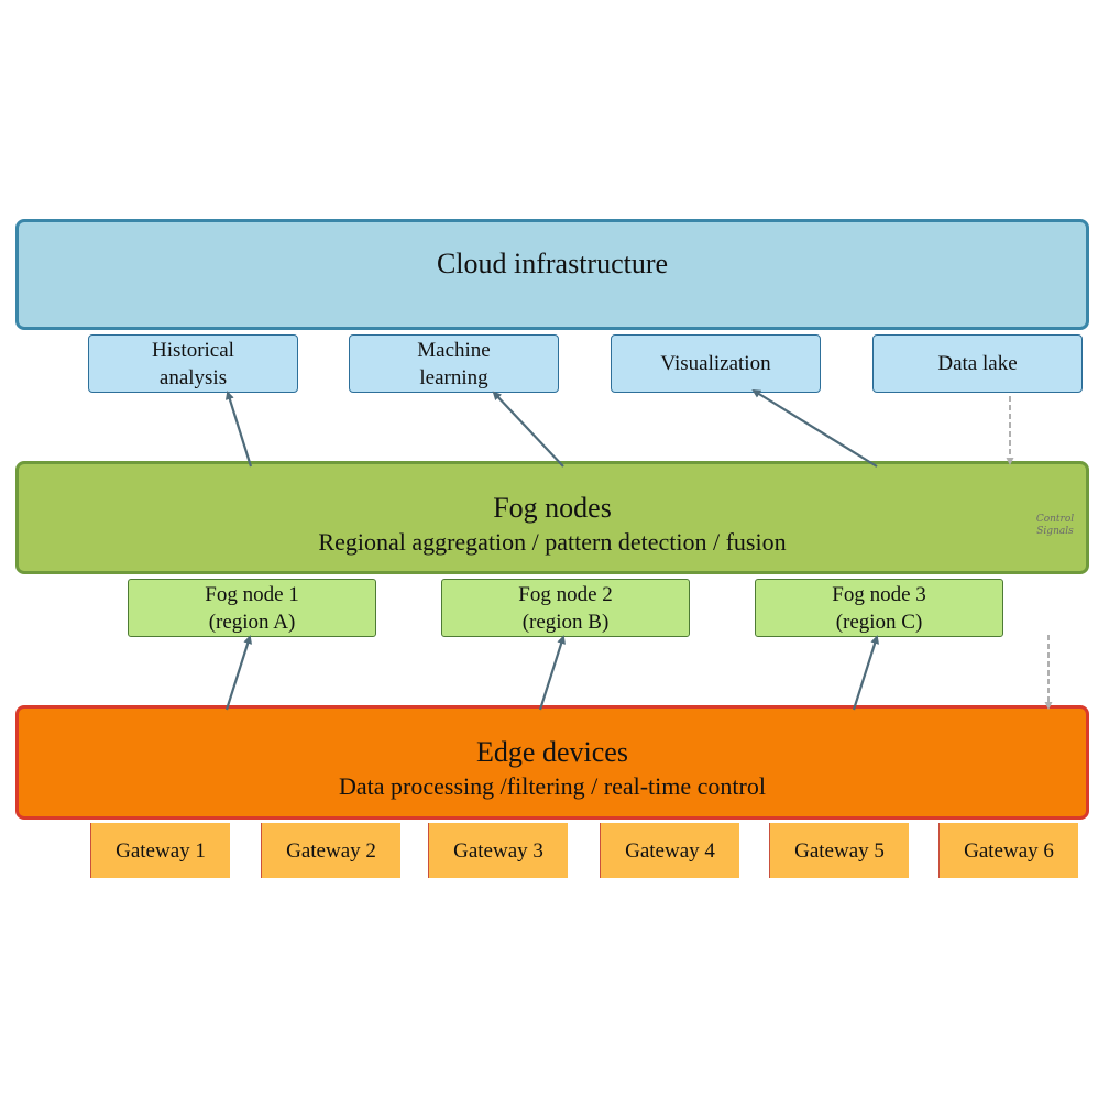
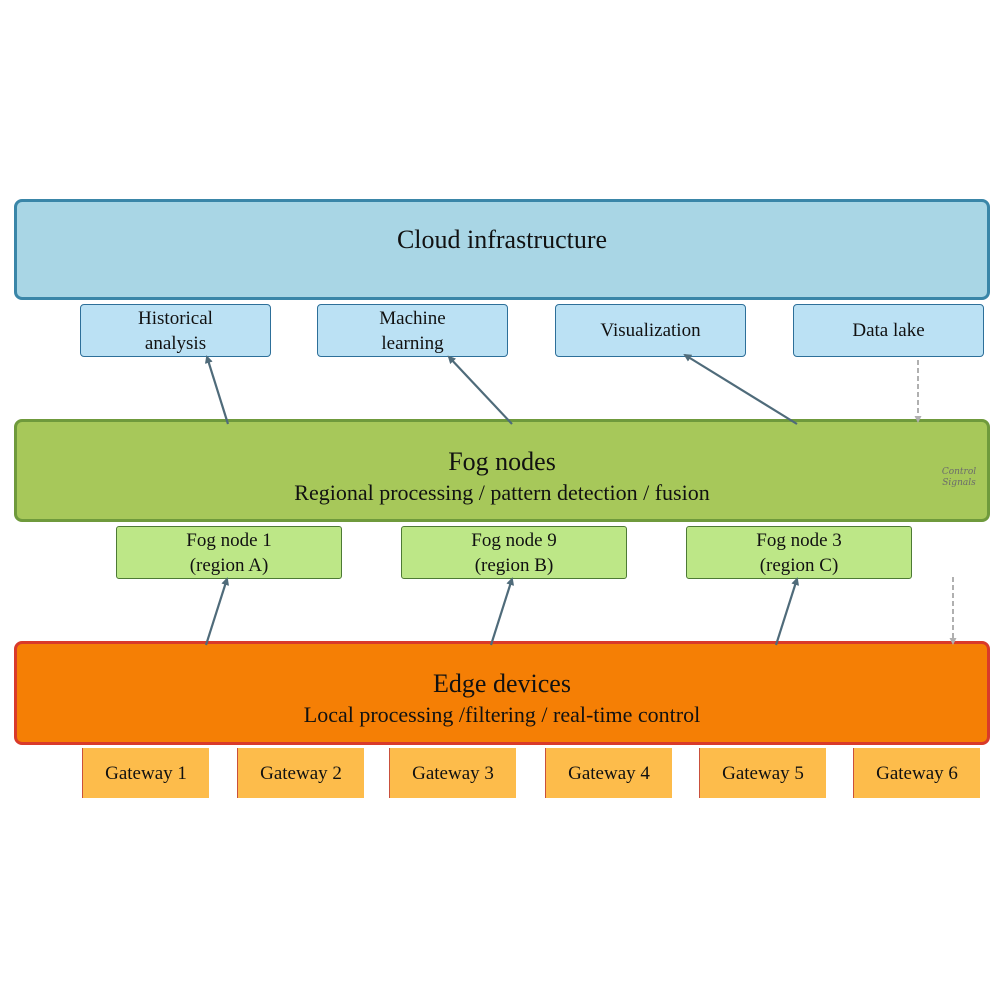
  Cloud infrastructure
  Historical
  analysis
  Machine
  learning
  Visualization
  Data lake
  Fog nodes
- Regional aggregation / pattern detection / fusion
+ Regional processing / pattern detection / fusion
  Control
  Signals
  Fog node 1
  (region A)
- Fog node 2
+ Fog node 9
  (region B)
  Fog node 3
  (region C)
  Edge devices
- Data processing /filtering / real-time control
+ Local processing /filtering / real-time control
  Gateway 1
  Gateway 2
  Gateway 3
  Gateway 4
  Gateway 5
  Gateway 6
